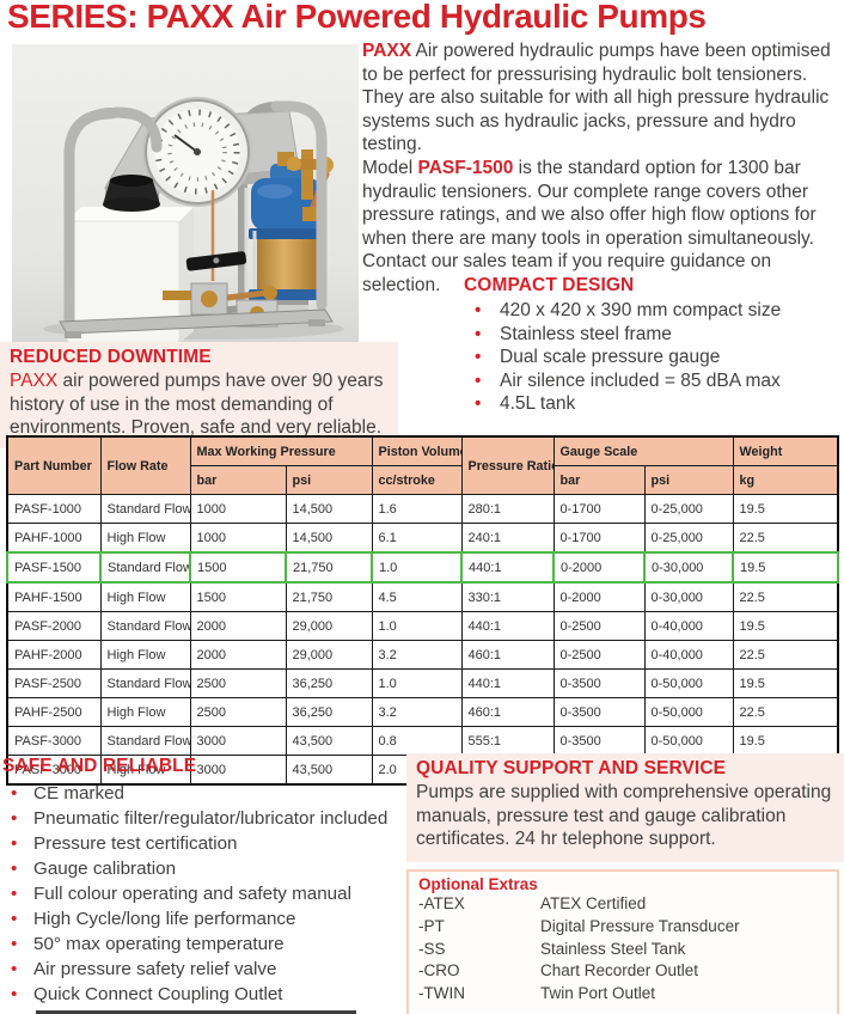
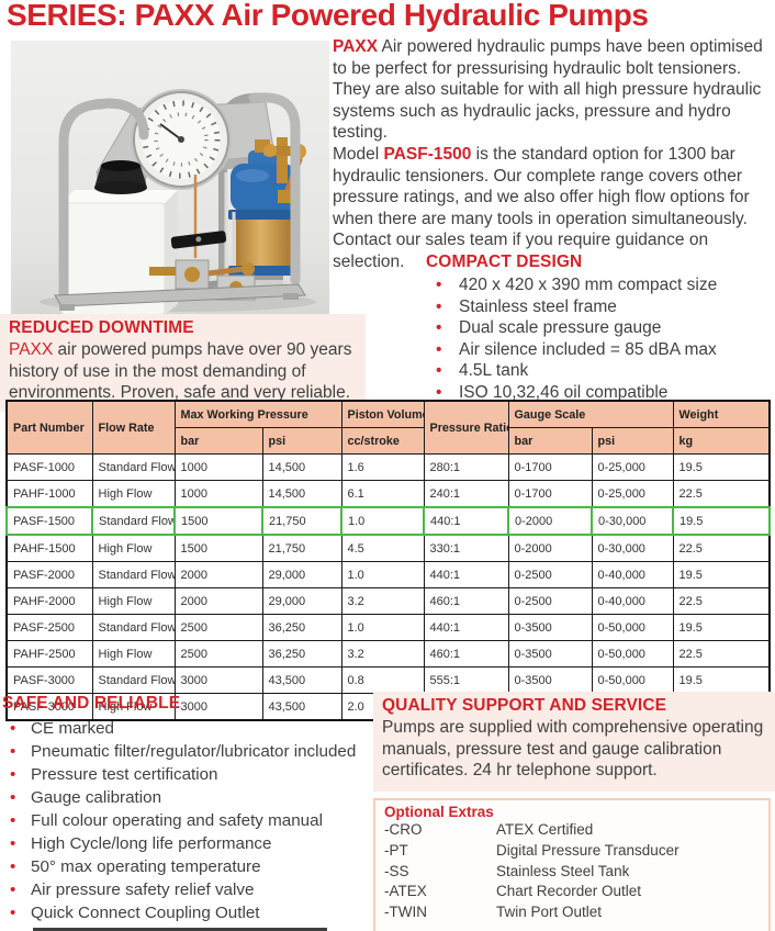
  SERIES: PAXX Air Powered Hydraulic Pumps
  PAXX Air powered hydraulic pumps have been optimised to be perfect for pressurising hydraulic bolt tensioners. They are also suitable for with all high pressure hydraulic systems such as hydraulic jacks, pressure and hydro testing.
  Model PASF-1500 is the standard option for 1300 bar hydraulic tensioners. Our complete range covers other pressure ratings, and we also offer high flow options for when there are many tools in operation simultaneously. Contact our sales team if you require guidance on selection.
  COMPACT DESIGN
  420 x 420 x 390 mm compact size
  Stainless steel frame
  Dual scale pressure gauge
  Air silence included = 85 dBA max
  4.5L tank
+ ISO 10,32,46 oil compatible
  REDUCED DOWNTIME
  PAXX air powered pumps have over 90 years history of use in the most demanding of environments. Proven, safe and very reliable.
  Part Number	Flow Rate	Max Working Pressure	Piston Volum	Pressure Rati	Gauge Scale	Weight
  bar	psi	cc/stroke	bar	psi	kg
  PASF-1000	Standard Flow	1000	14,500	1.6	280:1	0-1700	0-25,000	19.5
  PAHF-1000	High Flow	1000	14,500	6.1	240:1	0-1700	0-25,000	22.5
  PASF-1500	Standard Flow	1500	21,750	1.0	440:1	0-2000	0-30,000	19.5
  PAHF-1500	High Flow	1500	21,750	4.5	330:1	0-2000	0-30,000	22.5
  PASF-2000	Standard Flow	2000	29,000	1.0	440:1	0-2500	0-40,000	19.5
  PAHF-2000	High Flow	2000	29,000	3.2	460:1	0-2500	0-40,000	22.5
  PASF-2500	Standard Flow	2500	36,250	1.0	440:1	0-3500	0-50,000	19.5
  PAHF-2500	High Flow	2500	36,250	3.2	460:1	0-3500	0-50,000	22.5
  PASF-3000	Standard Flow	3000	43,500	0.8	555:1	0-3500	0-50,000	19.5
  SAFE AND RELIABLE
  CE marked
  Pneumatic filter/regulator/lubricator included
  Pressure test certification
  Gauge calibration
  Full colour operating and safety manual
  High Cycle/long life performance
  50° max operating temperature
  Air pressure safety relief valve
  Quick Connect Coupling Outlet
  QUALITY SUPPORT AND SERVICE
  Pumps are supplied with comprehensive operating manuals, pressure test and gauge calibration certificates. 24 hr telephone support.
  Optional Extras
- -ATEX
+ -CRO
  ATEX Certified
  -PT
  Digital Pressure Transducer
  -SS
  Stainless Steel Tank
- -CRO
+ -ATEX
  Chart Recorder Outlet
  -TWIN
  Twin Port Outlet
